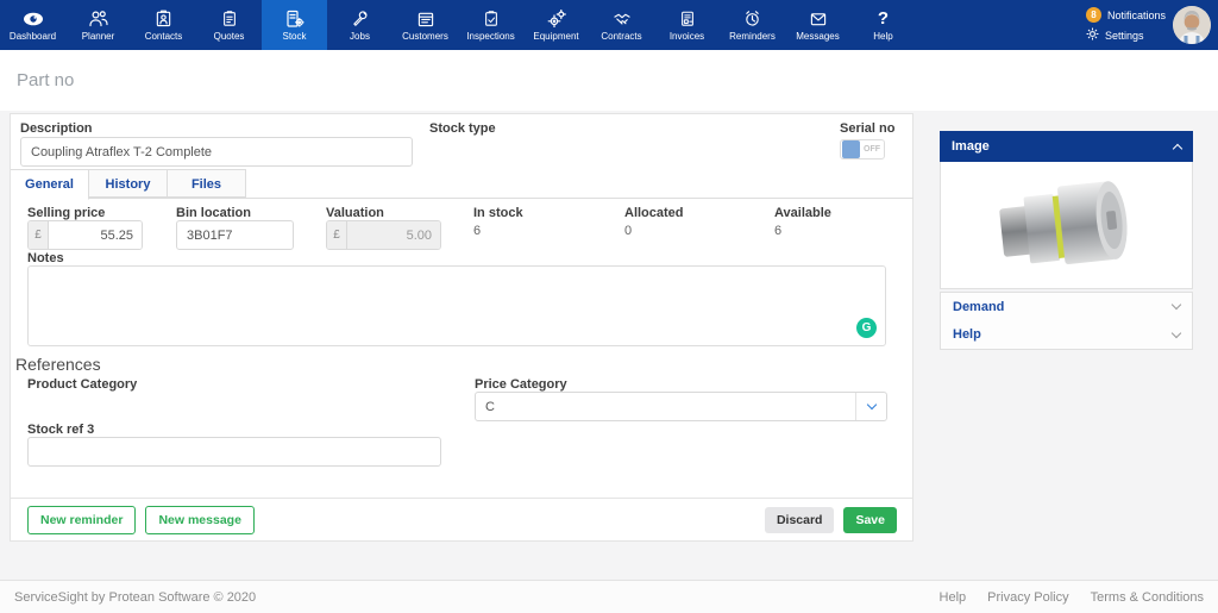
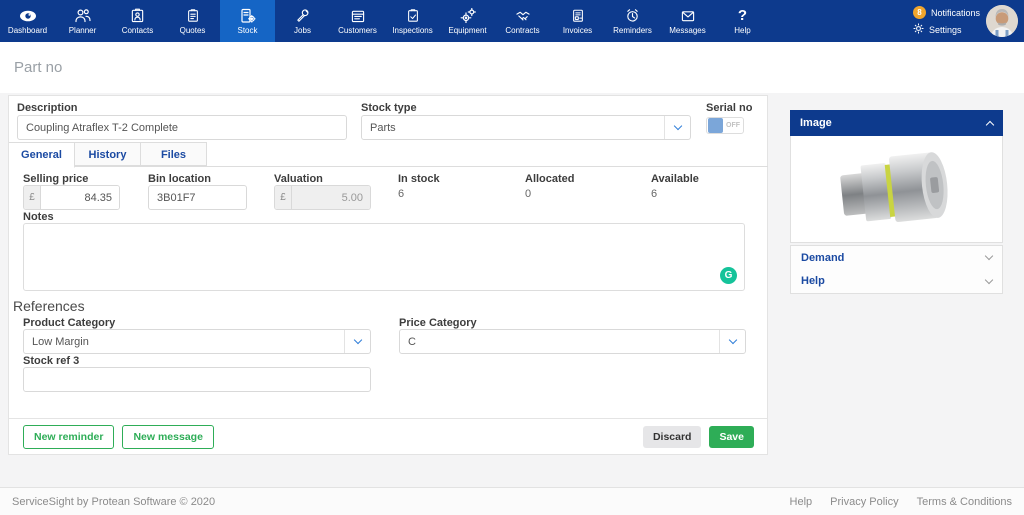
  Dashboard
  Planner
  Contacts
  Quotes
  Stock
  Jobs
  Customers
  Inspections
  Equipment
  Contracts
  Invoices
  Reminders
  Messages
  ?
  Help
  8
  Notifications
  Settings
  Part no
  Description
  Coupling Atraflex T-2 Complete
  Stock type
+ Parts
  Serial no
  General
  History
  Files
  Selling price
  £
- 55.25
+ 84.35
  Bin location
  3B01F7
  Valuation
  £
  5.00
  In stock
  6
  Allocated
  0
  Available
  6
  Notes
  G
  References
  Product Category
+ Low Margin
  Price Category
  C
  Stock ref 3
  New reminder
  New message
  Discard
  Save
  Image
  Demand
  Help
  ServiceSight by Protean Software © 2020
  Help
  Privacy Policy
  Terms & Conditions
